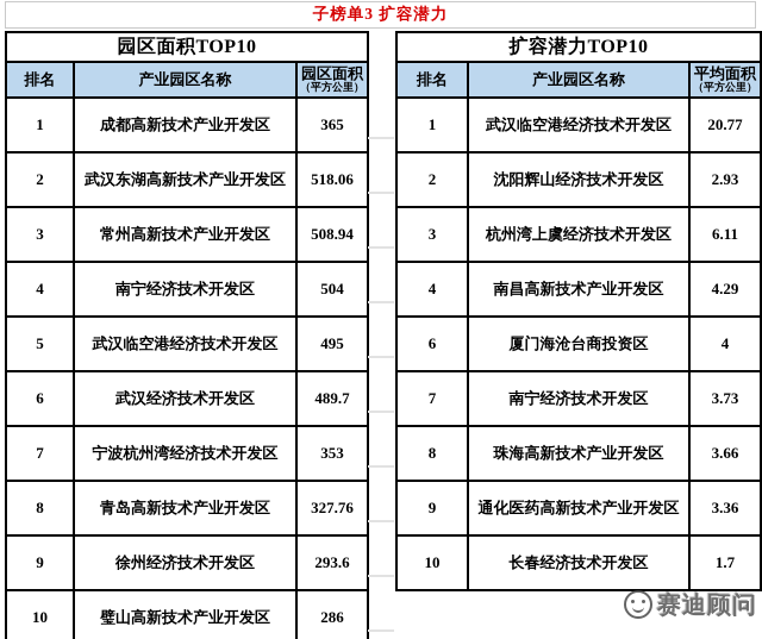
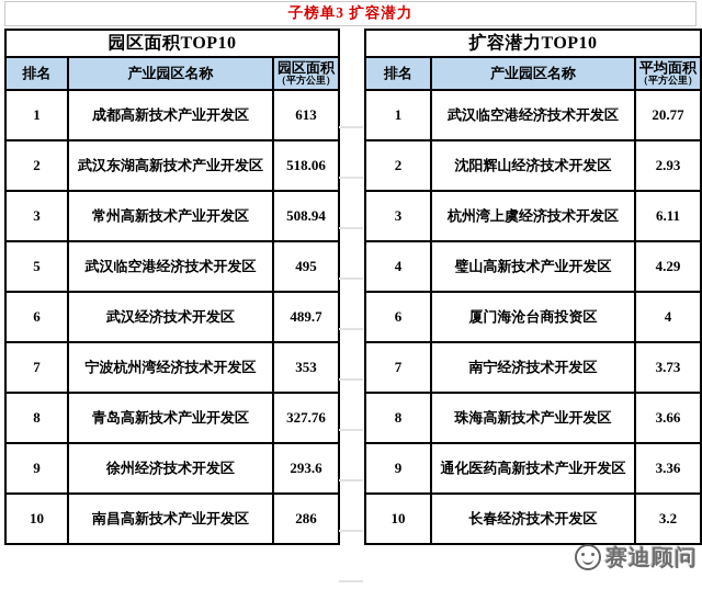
  子榜单3 扩容潜力
  园区面积TOP10
  排名	产业园区名称	园区面积 （平方公里）
- 1	成都高新技术产业开发区	365
+ 1	成都高新技术产业开发区	613
  2	武汉东湖高新技术产业开发区	518.06
  3	常州高新技术产业开发区	508.94
- 4	南宁经济技术开发区	504
  5	武汉临空港经济技术开发区	495
  6	武汉经济技术开发区	489.7
  7	宁波杭州湾经济技术开发区	353
  8	青岛高新技术产业开发区	327.76
  9	徐州经济技术开发区	293.6
- 10	璧山高新技术产业开发区	286
+ 10	南昌高新技术产业开发区	286
  扩容潜力TOP10
  排名	产业园区名称	平均面积 （平方公里）
  1	武汉临空港经济技术开发区	20.77
  2	沈阳辉山经济技术开发区	2.93
  3	杭州湾上虞经济技术开发区	6.11
- 4	南昌高新技术产业开发区	4.29
+ 4	璧山高新技术产业开发区	4.29
  6	厦门海沧台商投资区	4
  7	南宁经济技术开发区	3.73
  8	珠海高新技术产业开发区	3.66
  9	通化医药高新技术产业开发区	3.36
- 10	长春经济技术开发区	1.7
+ 10	长春经济技术开发区	3.2
  赛迪顾问
